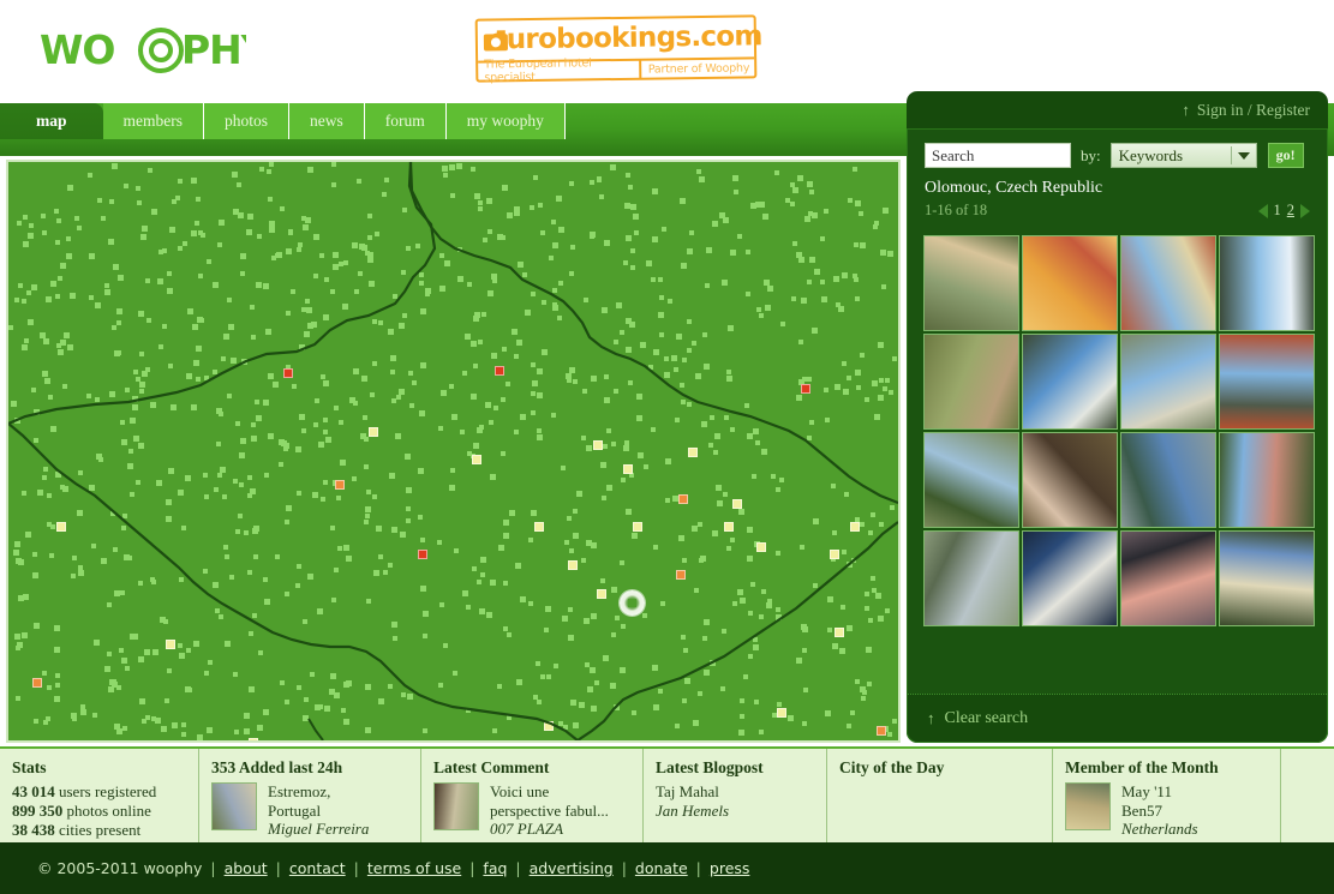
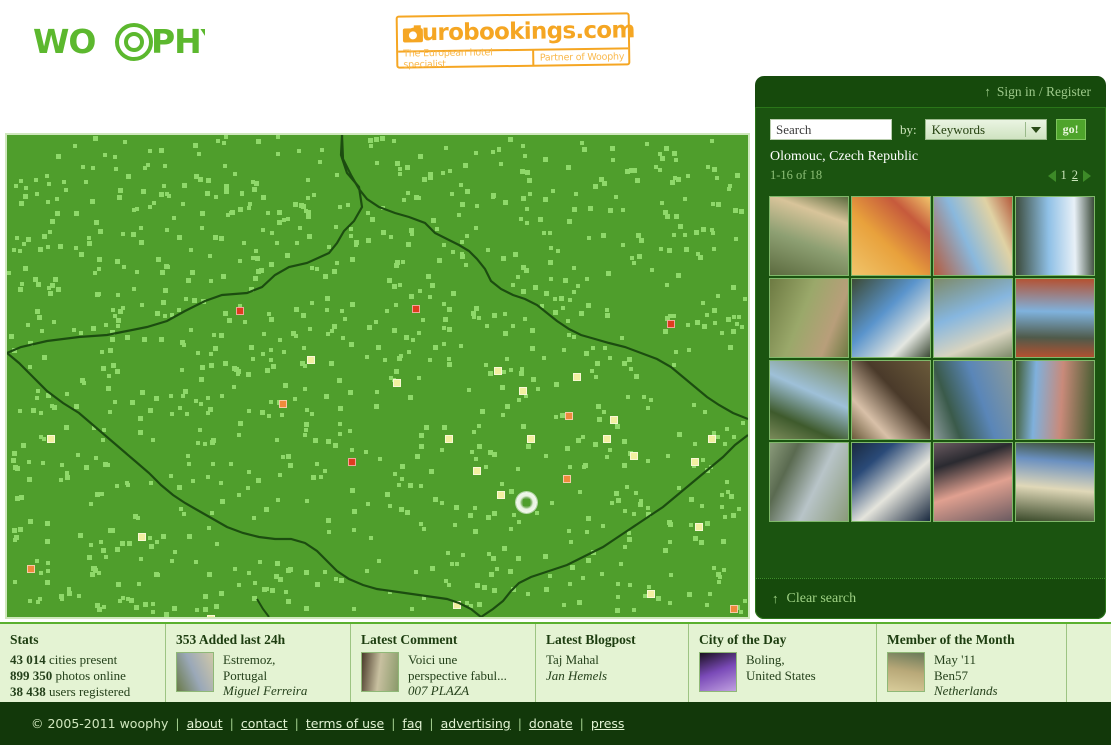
  WO
  urobookings.com
  The European hotel specialist
  Partner of Woophy
- map
- members
- photos
- news
- forum
- my woophy
  ↑
  Sign in / Register
  Search
  by:
  Keywords
  go!
  Olomouc, Czech Republic
  1-16 of 18
  1
  2
  ↑
  Clear search
  Stats
- 43 014 users registered
+ 43 014 cities present
  899 350 photos online
- 38 438 cities present
+ 38 438 users registered
  353 Added last 24h
  Estremoz,
  Portugal
  Miguel Ferreira
  Latest Comment
  Voici une
  perspective fabul...
  007 PLAZA
  Latest Blogpost
  Taj Mahal
  Jan Hemels
  City of the Day
+ Boling,
+ United States
  Member of the Month
  May '11
  Ben57
  Netherlands
  © 2005-2011 woophy
  | about | contact | terms of use | faq | advertising | donate | press
